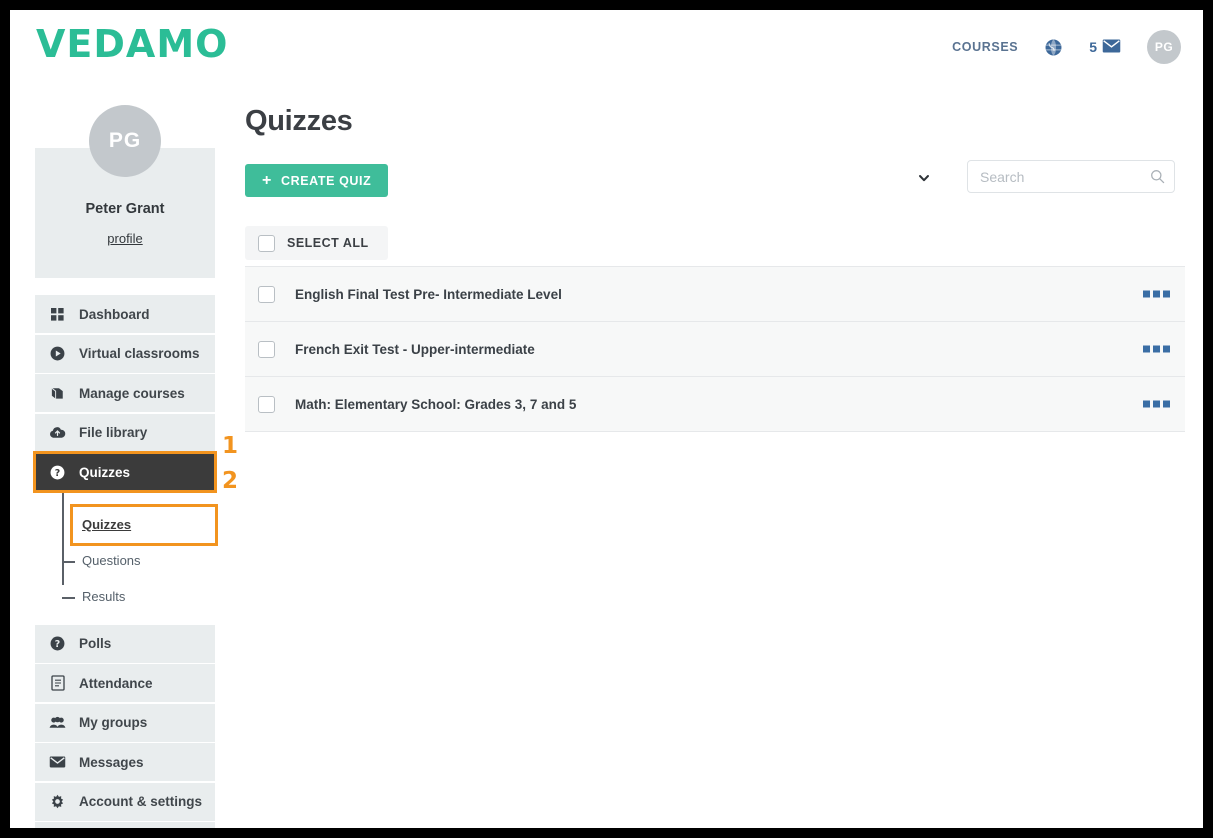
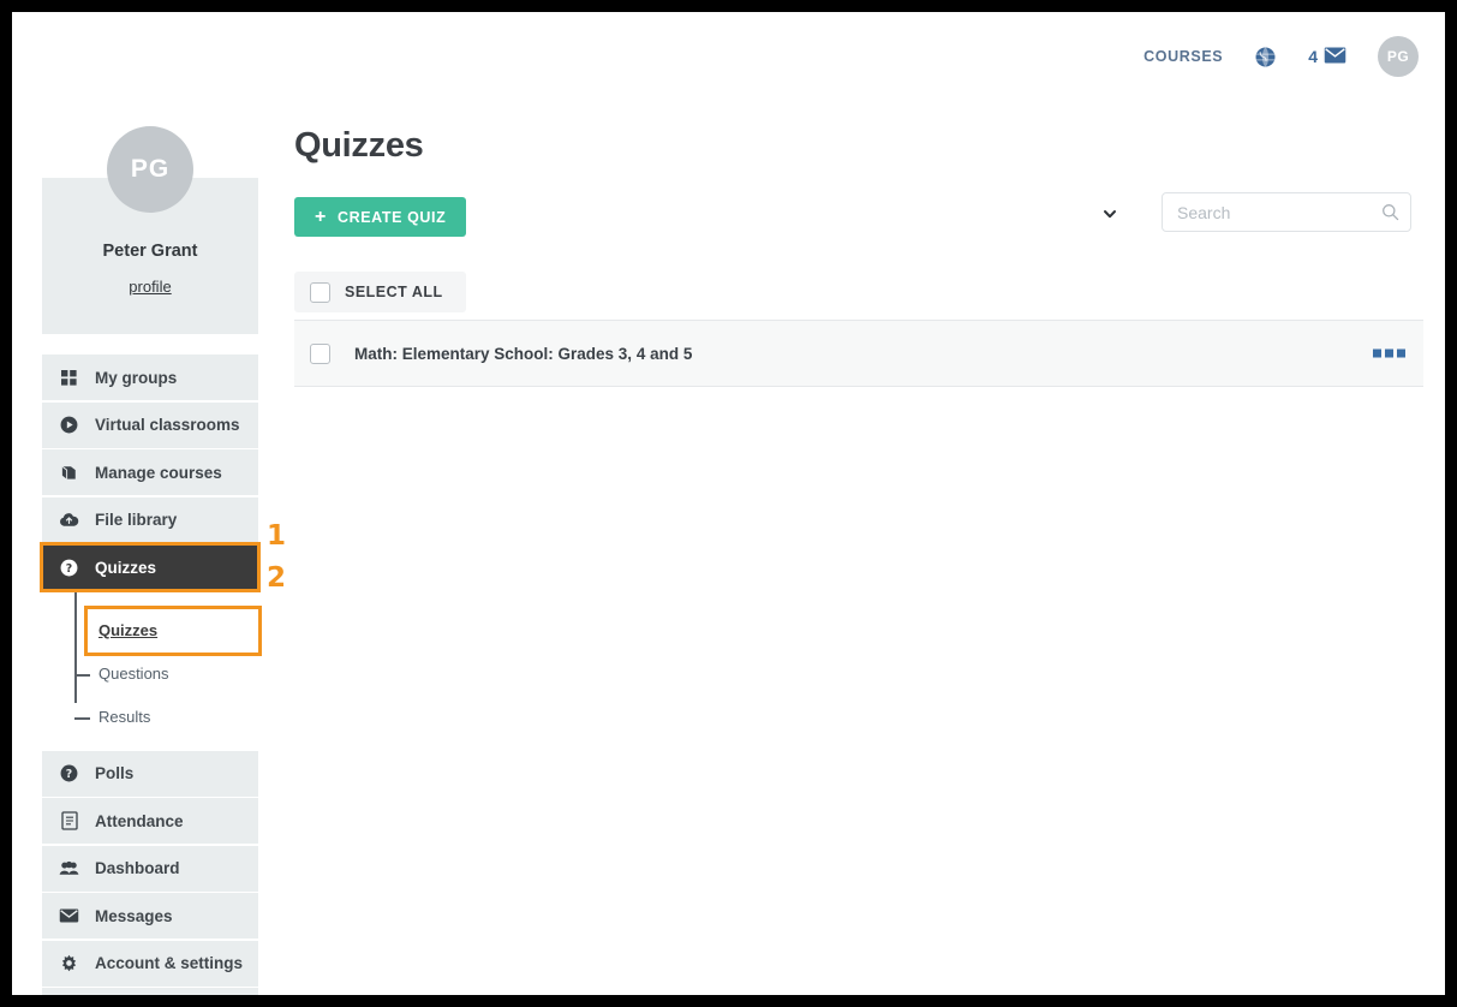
- VEDAMO
  COURSES
- 5
+ 4
  PG
  PG
  Peter Grant
  profile
- Dashboard
+ My groups
  Virtual classrooms
  Manage courses
  File library
  ?
  Quizzes
  Quizzes
  Questions
  Results
  ?
  Polls
  Attendance
- My groups
+ Dashboard
  Messages
  Account & settings
  1
  2
  Quizzes
  +
  CREATE QUIZ
  Search
  SELECT ALL
- English Final Test Pre- Intermediate Level
- French Exit Test - Upper-intermediate
- Math: Elementary School: Grades 3, 7 and 5
+ Math: Elementary School: Grades 3, 4 and 5
